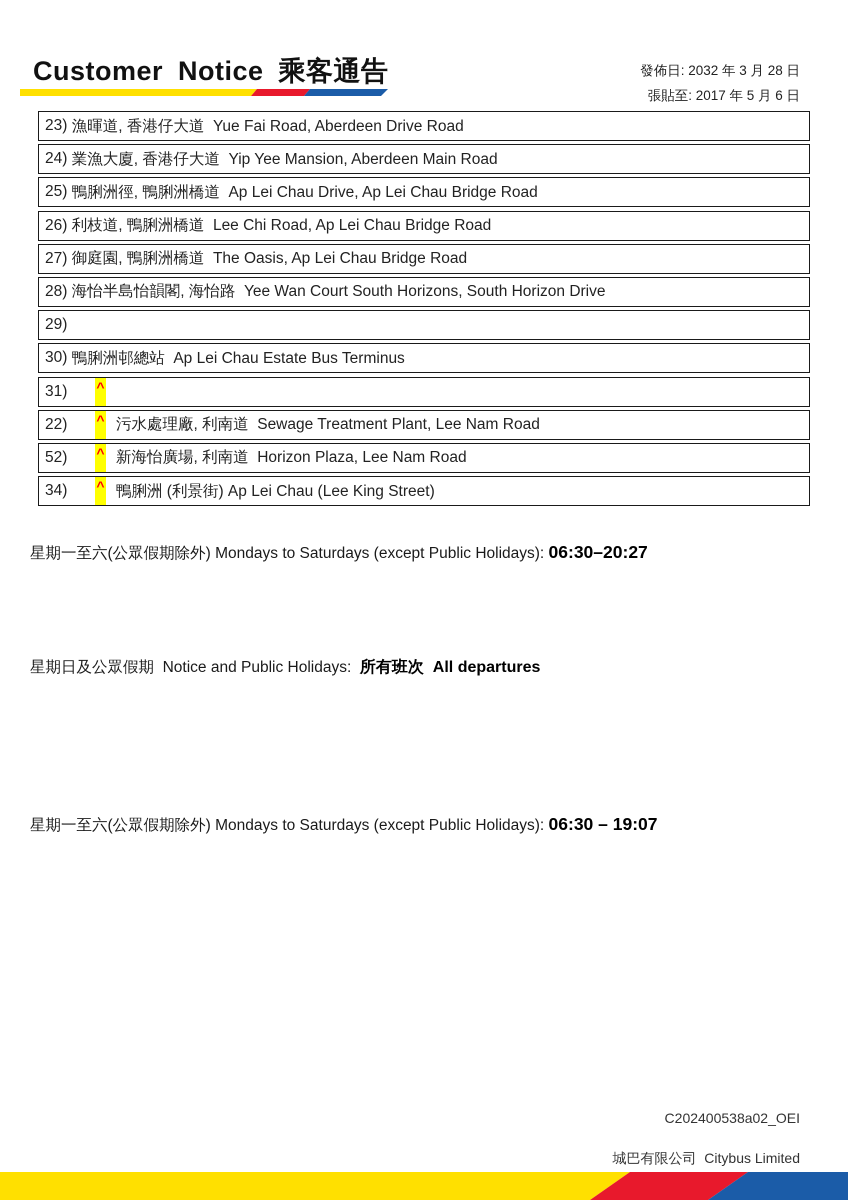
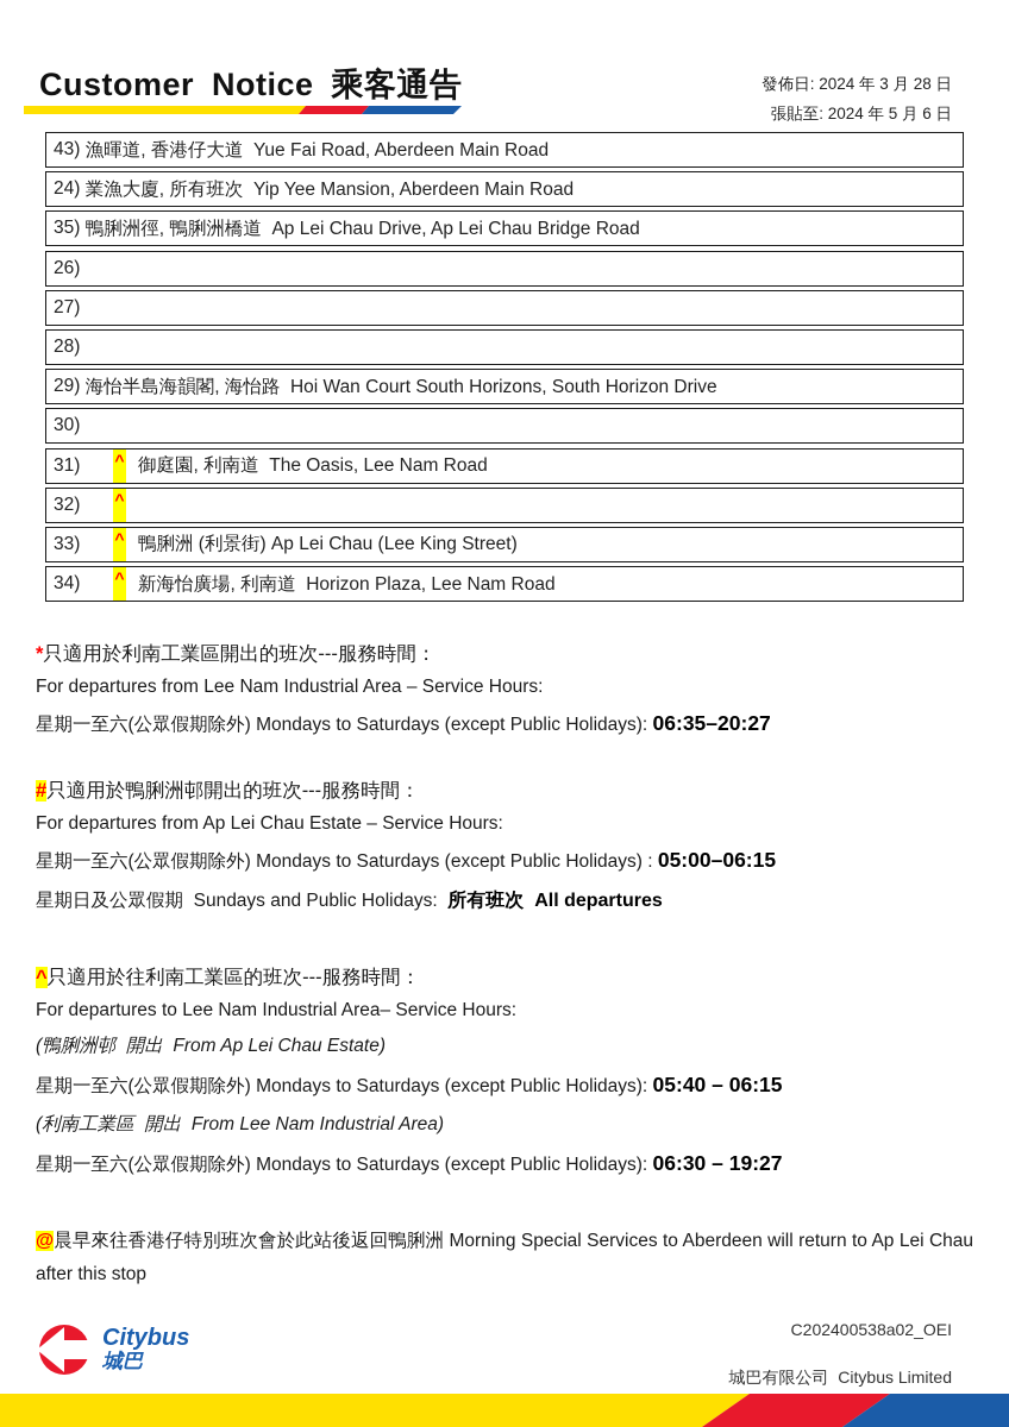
  Customer Notice 乘客通告
- 發佈日: 2032 年 3 月 28 日
+ 發佈日: 2024 年 3 月 28 日
- 張貼至: 2017 年 5 月 6 日
+ 張貼至: 2024 年 5 月 6 日
- 23)
+ 43)
- 漁暉道, 香港仔大道 Yue Fai Road, Aberdeen Drive Road
+ 漁暉道, 香港仔大道 Yue Fai Road, Aberdeen Main Road
  24)
- 業漁大廈, 香港仔大道 Yip Yee Mansion, Aberdeen Main Road
+ 業漁大廈, 所有班次 Yip Yee Mansion, Aberdeen Main Road
- 25)
+ 35)
  鴨脷洲徑, 鴨脷洲橋道 Ap Lei Chau Drive, Ap Lei Chau Bridge Road
  26)
- 利枝道, 鴨脷洲橋道 Lee Chi Road, Ap Lei Chau Bridge Road
  27)
- 御庭園, 鴨脷洲橋道 The Oasis, Ap Lei Chau Bridge Road
  28)
- 海怡半島怡韻閣, 海怡路 Yee Wan Court South Horizons, South Horizon Drive
  29)
+ 海怡半島海韻閣, 海怡路 Hoi Wan Court South Horizons, South Horizon Drive
  30)
- 鴨脷洲邨總站 Ap Lei Chau Estate Bus Terminus
  31)
  ^
+ 御庭園, 利南道 The Oasis, Lee Nam Road
- 22)
+ 32)
  ^
- 污水處理廠, 利南道 Sewage Treatment Plant, Lee Nam Road
- 52)
+ 33)
  ^
- 新海怡廣場, 利南道 Horizon Plaza, Lee Nam Road
+ 鴨脷洲 (利景街) Ap Lei Chau (Lee King Street)
  34)
  ^
- 鴨脷洲 (利景街) Ap Lei Chau (Lee King Street)
+ 新海怡廣場, 利南道 Horizon Plaza, Lee Nam Road
+ *只適用於利南工業區開出的班次---服務時間：
+ For departures from Lee Nam Industrial Area – Service Hours:
- 星期一至六(公眾假期除外) Mondays to Saturdays (except Public Holidays): 06:30–20:27
+ 星期一至六(公眾假期除外) Mondays to Saturdays (except Public Holidays): 06:35–20:27
+ #只適用於鴨脷洲邨開出的班次---服務時間：
+ For departures from Ap Lei Chau Estate – Service Hours:
+ 星期一至六(公眾假期除外) Mondays to Saturdays (except Public Holidays) : 05:00–06:15
- 星期日及公眾假期 Notice and Public Holidays: 所有班次 All departures
+ 星期日及公眾假期 Sundays and Public Holidays: 所有班次 All departures
+ ^只適用於往利南工業區的班次---服務時間：
+ For departures to Lee Nam Industrial Area– Service Hours:
+ (鴨脷洲邨 開出 From Ap Lei Chau Estate)
+ 星期一至六(公眾假期除外) Mondays to Saturdays (except Public Holidays): 05:40 – 06:15
+ (利南工業區 開出 From Lee Nam Industrial Area)
- 星期一至六(公眾假期除外) Mondays to Saturdays (except Public Holidays): 06:30 – 19:07
+ 星期一至六(公眾假期除外) Mondays to Saturdays (except Public Holidays): 06:30 – 19:27
+ @晨早來往香港仔特別班次會於此站後返回鴨脷洲 Morning Special Services to Aberdeen will return to Ap Lei Chau after this stop
+ Citybus
+ 城巴
  C202400538a02_OEI
  城巴有限公司 Citybus Limited
